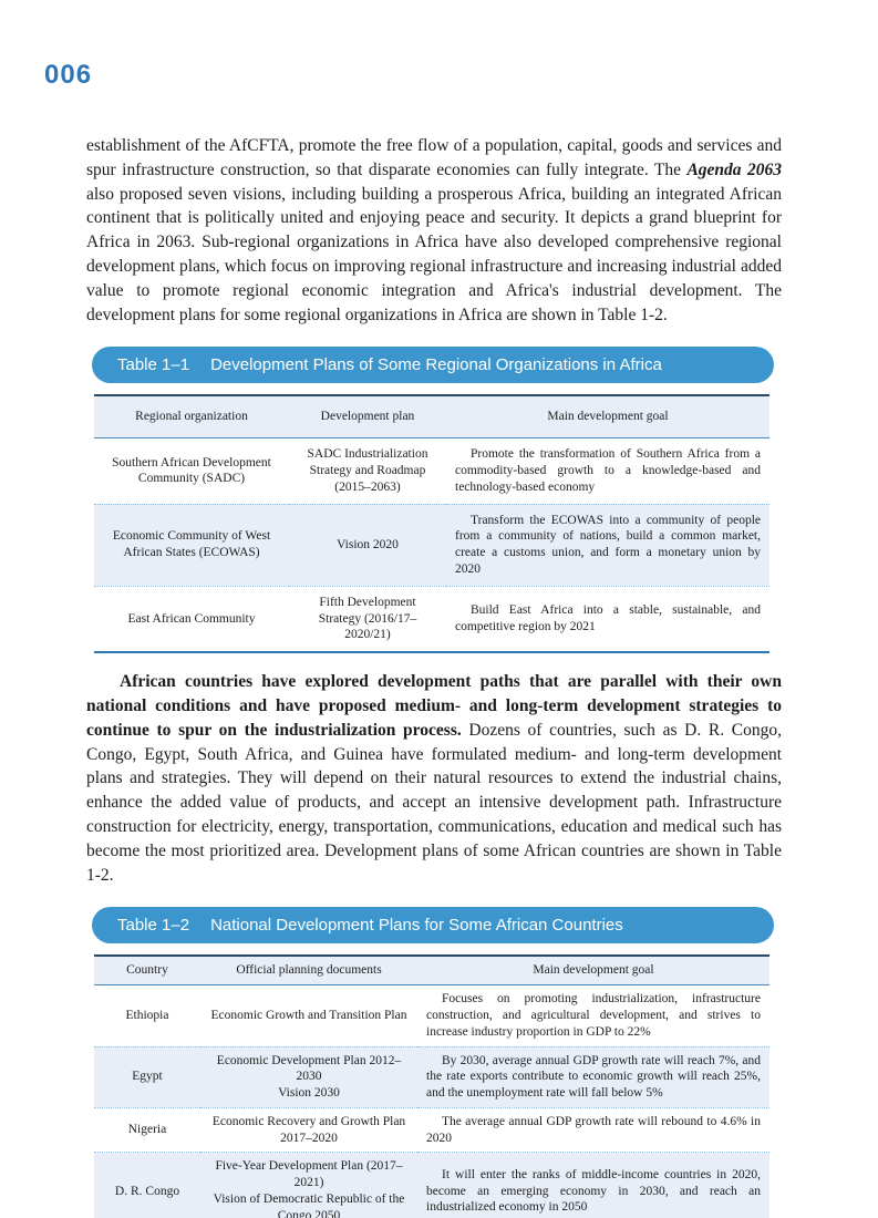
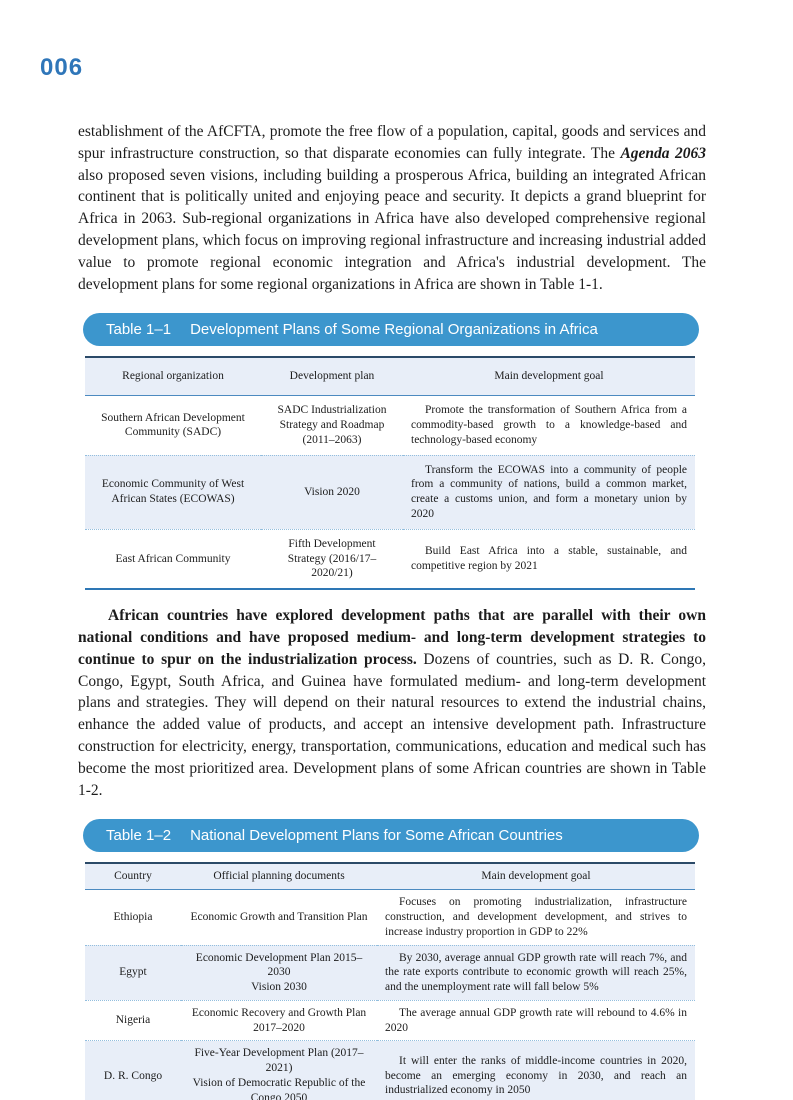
  006
- establishment of the AfCFTA, promote the free flow of a population, capital, goods and services and spur infrastructure construction, so that disparate economies can fully integrate. The Agenda 2063 also proposed seven visions, including building a prosperous Africa, building an integrated African continent that is politically united and enjoying peace and security. It depicts a grand blueprint for Africa in 2063. Sub-regional organizations in Africa have also developed comprehensive regional development plans, which focus on improving regional infrastructure and increasing industrial added value to promote regional economic integration and Africa's industrial development. The development plans for some regional organizations in Africa are shown in Table 1-2.
+ establishment of the AfCFTA, promote the free flow of a population, capital, goods and services and spur infrastructure construction, so that disparate economies can fully integrate. The Agenda 2063 also proposed seven visions, including building a prosperous Africa, building an integrated African continent that is politically united and enjoying peace and security. It depicts a grand blueprint for Africa in 2063. Sub-regional organizations in Africa have also developed comprehensive regional development plans, which focus on improving regional infrastructure and increasing industrial added value to promote regional economic integration and Africa's industrial development. The development plans for some regional organizations in Africa are shown in Table 1-1.
  Table 1–1
  Development Plans of Some Regional Organizations in Africa
  Regional organization	Development plan	Main development goal
- Southern African Development Community (SADC)	SADC Industrialization Strategy and Roadmap (2015–2063)	Promote the transformation of Southern Africa from a commodity-based growth to a knowledge-based and technology-based economy
+ Southern African Development Community (SADC)	SADC Industrialization Strategy and Roadmap (2011–2063)	Promote the transformation of Southern Africa from a commodity-based growth to a knowledge-based and technology-based economy
  Economic Community of West African States (ECOWAS)	Vision 2020	Transform the ECOWAS into a community of people from a community of nations, build a common market, create a customs union, and form a monetary union by 2020
  East African Community	Fifth Development Strategy (2016/17–2020/21)	Build East Africa into a stable, sustainable, and competitive region by 2021
  African countries have explored development paths that are parallel with their own national conditions and have proposed medium- and long-term development strategies to continue to spur on the industrialization process. Dozens of countries, such as D. R. Congo, Congo, Egypt, South Africa, and Guinea have formulated medium- and long-term development plans and strategies. They will depend on their natural resources to extend the industrial chains, enhance the added value of products, and accept an intensive development path. Infrastructure construction for electricity, energy, transportation, communications, education and medical such has become the most prioritized area. Development plans of some African countries are shown in Table 1-2.
  Table 1–2
  National Development Plans for Some African Countries
  Country	Official planning documents	Main development goal
- Ethiopia	Economic Growth and Transition Plan	Focuses on promoting industrialization, infrastructure construction, and agricultural development, and strives to increase industry proportion in GDP to 22%
+ Ethiopia	Economic Growth and Transition Plan	Focuses on promoting industrialization, infrastructure construction, and development development, and strives to increase industry proportion in GDP to 22%
- Egypt	Economic Development Plan 2012–2030 Vision 2030	By 2030, average annual GDP growth rate will reach 7%, and the rate exports contribute to economic growth will reach 25%, and the unemployment rate will fall below 5%
+ Egypt	Economic Development Plan 2015–2030 Vision 2030	By 2030, average annual GDP growth rate will reach 7%, and the rate exports contribute to economic growth will reach 25%, and the unemployment rate will fall below 5%
  Nigeria	Economic Recovery and Growth Plan 2017–2020	The average annual GDP growth rate will rebound to 4.6% in 2020
  D. R. Congo	Five-Year Development Plan (2017–2021) Vision of Democratic Republic of the Congo 2050	It will enter the ranks of middle-income countries in 2020, become an emerging economy in 2030, and reach an industrialized economy in 2050
